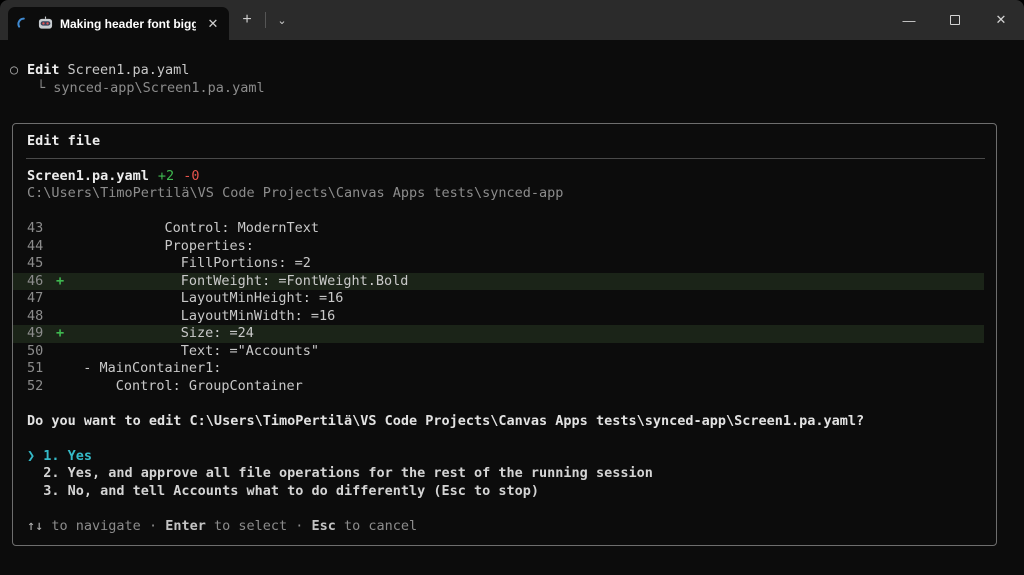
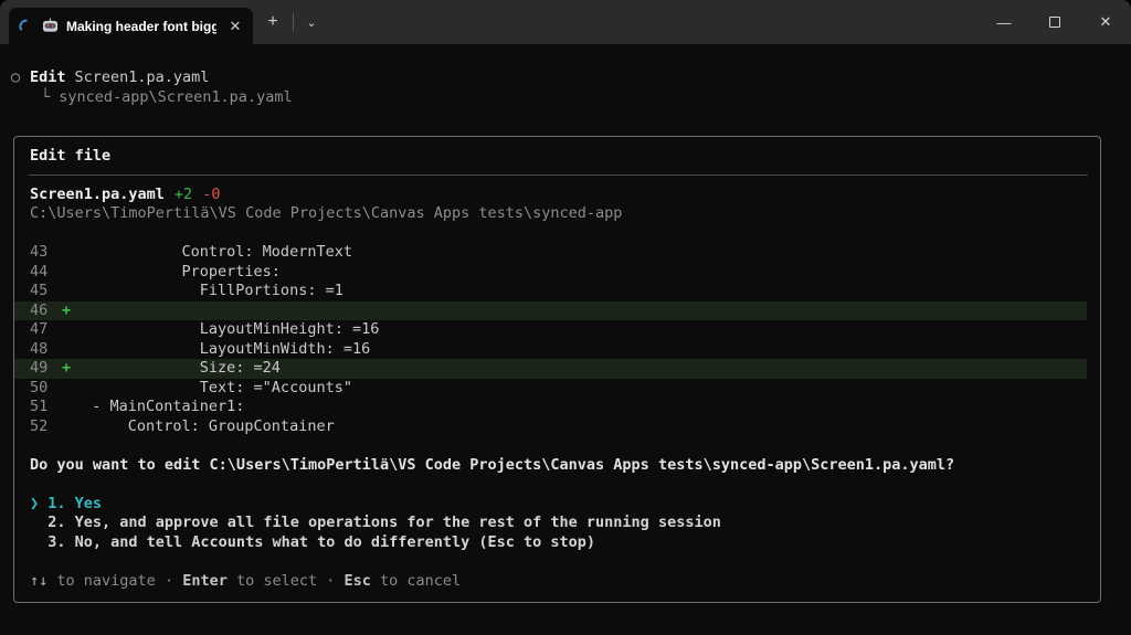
  Making header font bigg
  ✕
  +
  ⌄
  —
  ✕
  ○
  Edit
  Screen1.pa.yaml
  └ synced-app\Screen1.pa.yaml
  Edit file
  Screen1.pa.yaml +2 -0
  C:\Users\TimoPertilä\VS Code Projects\Canvas Apps tests\synced-app
  43
  Control: ModernText
  44
  Properties:
  45
- FillPortions: =2
+ FillPortions: =1
  46
  +
- FontWeight: =FontWeight.Bold
  47
  LayoutMinHeight: =16
  48
  LayoutMinWidth: =16
  49
  +
  Size: =24
  50
  Text: ="Accounts"
  51
  - MainContainer1:
  52
  Control: GroupContainer
  Do you want to edit C:\Users\TimoPertilä\VS Code Projects\Canvas Apps tests\synced-app\Screen1.pa.yaml?
  ❯ 1. Yes
  2. Yes, and approve all file operations for the rest of the running session
  3. No, and tell Accounts what to do differently (Esc to stop)
  ↑↓ to navigate · Enter to select · Esc to cancel
